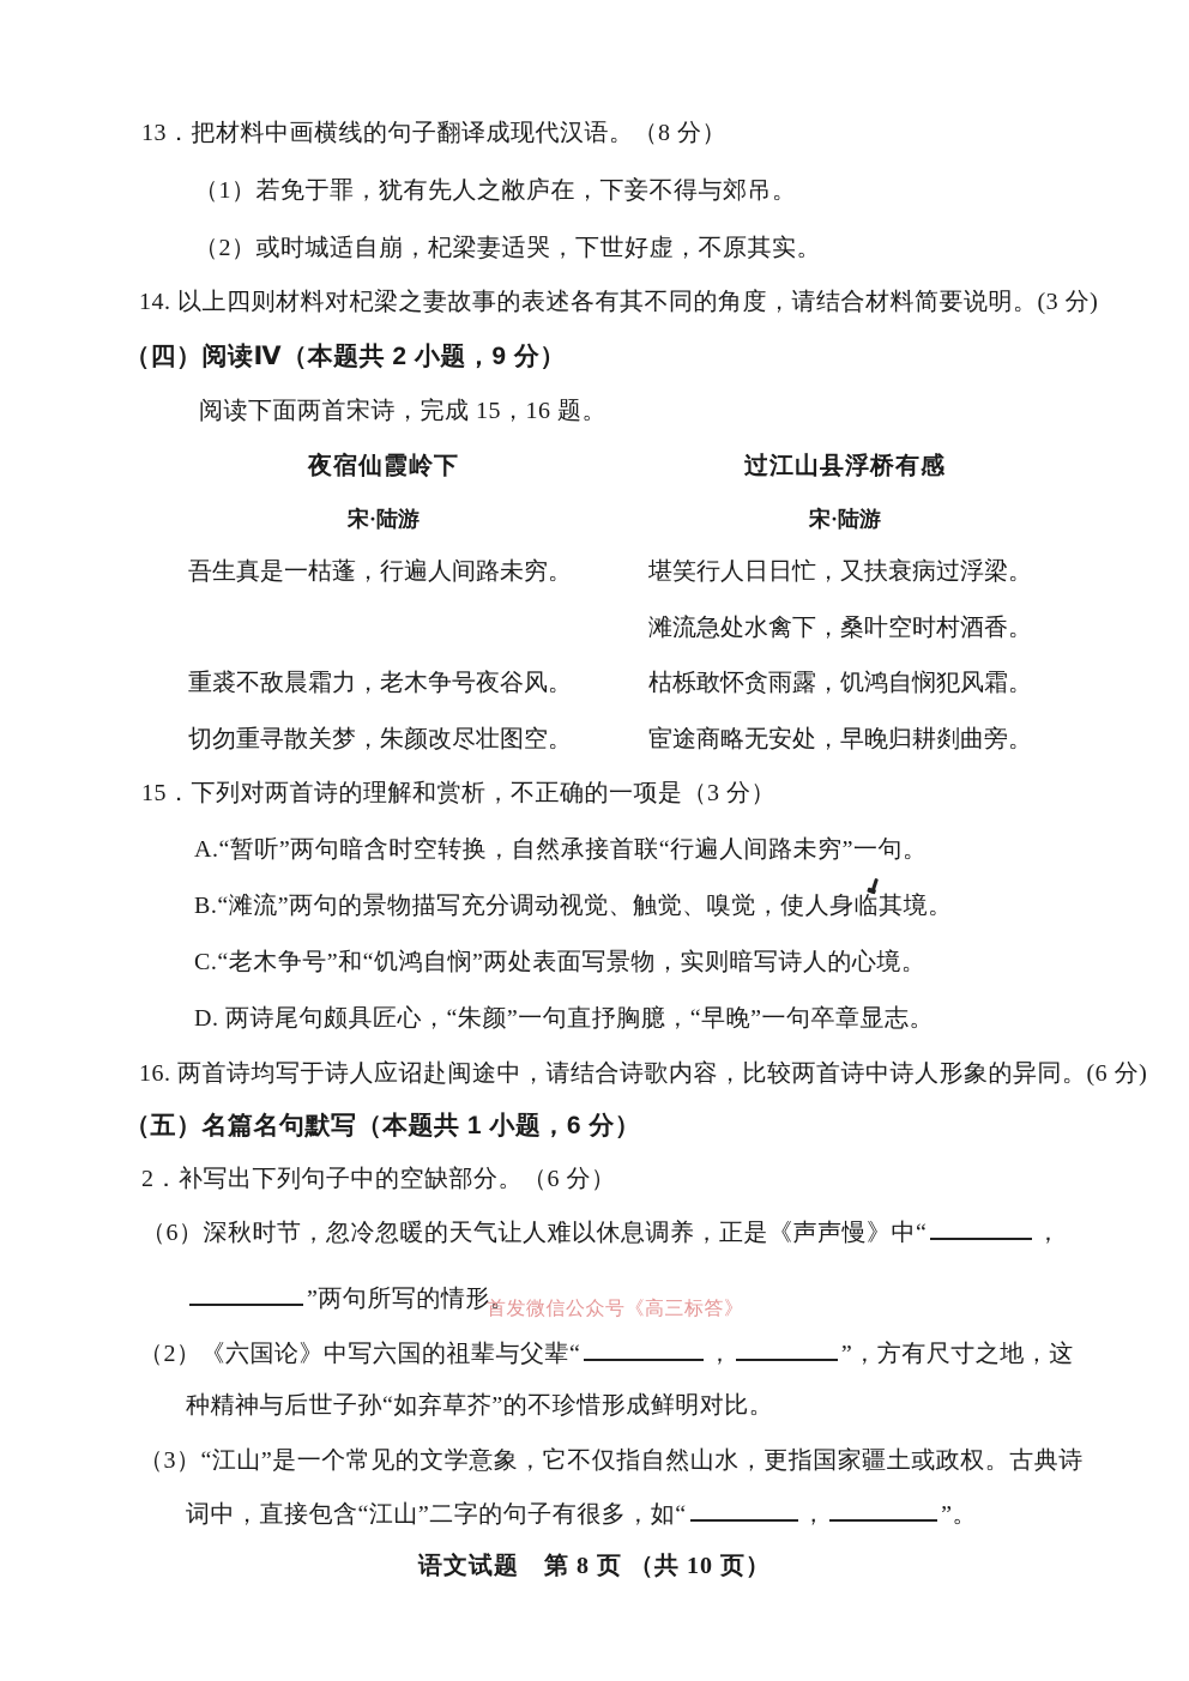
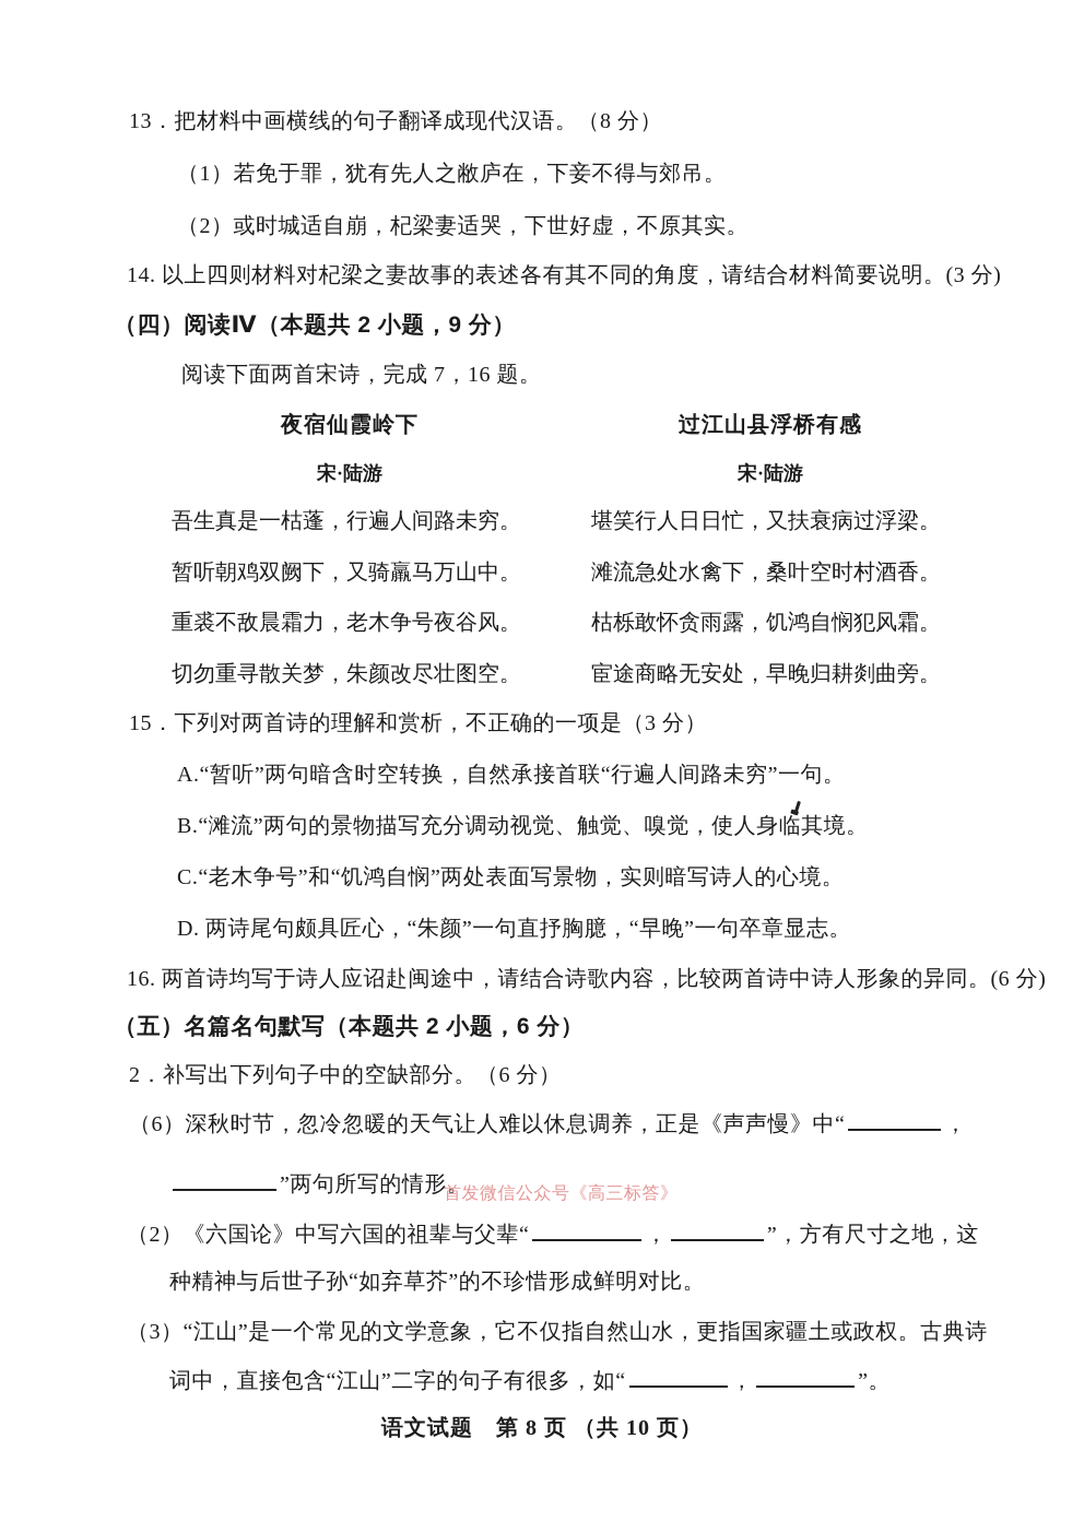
  13．把材料中画横线的句子翻译成现代汉语。（8 分）
  （1）若免于罪，犹有先人之敝庐在，下妾不得与郊吊。
  （2）或时城适自崩，杞梁妻适哭，下世好虚，不原其实。
  14. 以上四则材料对杞梁之妻故事的表述各有其不同的角度，请结合材料简要说明。(3 分)
  （四）阅读Ⅳ（本题共 2 小题，9 分）
- 阅读下面两首宋诗，完成 15，16 题。
+ 阅读下面两首宋诗，完成 7，16 题。
  夜宿仙霞岭下
  过江山县浮桥有感
  宋·陆游
  宋·陆游
  吾生真是一枯蓬，行遍人间路未穷。
+ 暂听朝鸡双阙下，又骑羸马万山中。
  重裘不敌晨霜力，老木争号夜谷风。
  切勿重寻散关梦，朱颜改尽壮图空。
  堪笑行人日日忙，又扶衰病过浮梁。
  滩流急处水禽下，桑叶空时村酒香。
  枯栎敢怀贪雨露，饥鸿自悯犯风霜。
  宦途商略无安处，早晚归耕剡曲旁。
  15．下列对两首诗的理解和赏析，不正确的一项是（3 分）
  A.“暂听”两句暗含时空转换，自然承接首联“行遍人间路未穷”一句。
  B.“滩流”两句的景物描写充分调动视觉、触觉、嗅觉，使人身临其境。
  C.“老木争号”和“饥鸿自悯”两处表面写景物，实则暗写诗人的心境。
  D. 两诗尾句颇具匠心，“朱颜”一句直抒胸臆，“早晚”一句卒章显志。
  16. 两首诗均写于诗人应诏赴闽途中，请结合诗歌内容，比较两首诗中诗人形象的异同。(6 分)
- （五）名篇名句默写（本题共 1 小题，6 分）
+ （五）名篇名句默写（本题共 2 小题，6 分）
  2．补写出下列句子中的空缺部分。（6 分）
  （6）深秋时节，忽冷忽暖的天气让人难以休息调养，正是《声声慢》中“ ，
  ”两句所写的情形。
  首发微信公众号《高三标答》
  （2）《六国论》中写六国的祖辈与父辈“ ， ”，方有尺寸之地，这
  种精神与后世子孙“如弃草芥”的不珍惜形成鲜明对比。
  （3）“江山”是一个常见的文学意象，它不仅指自然山水，更指国家疆土或政权。古典诗
  词中，直接包含“江山”二字的句子有很多，如“ ， ”。
  语文试题 第 8 页 （共 10 页）
